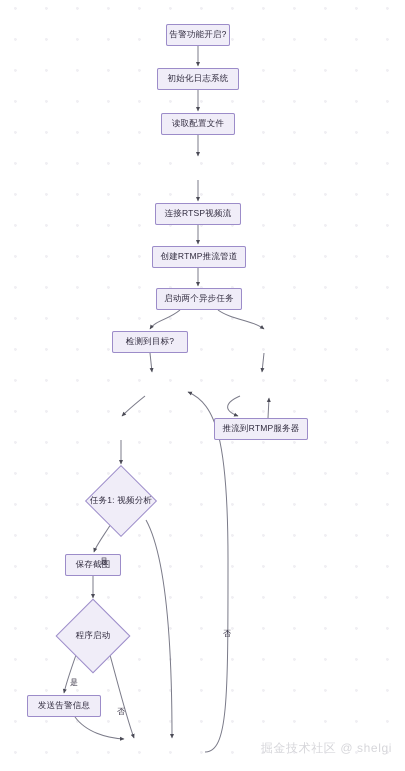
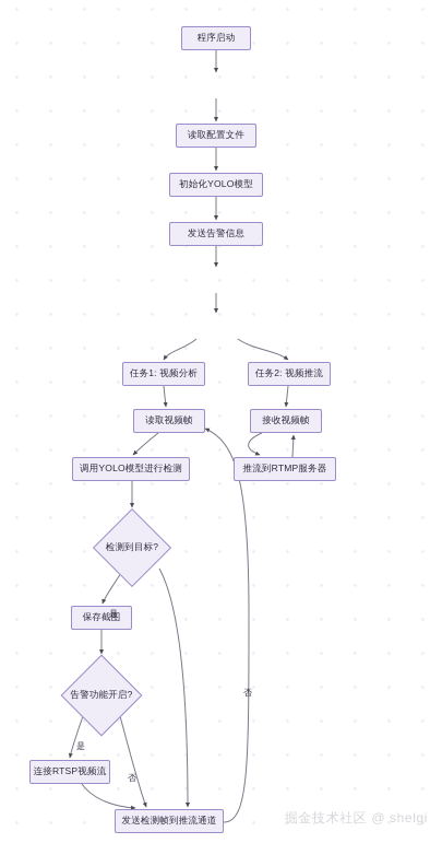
- 告警功能开启?
+ 程序启动
- 初始化日志系统
  读取配置文件
+ 初始化YOLO模型
- 连接RTSP视频流
+ 发送告警信息
- 创建RTMP推流管道
- 启动两个异步任务
- 检测到目标?
+ 任务1: 视频分析
+ 任务2: 视频推流
+ 读取视频帧
+ 接收视频帧
+ 调用YOLO模型进行检测
  推流到RTMP服务器
- 任务1: 视频分析
+ 检测到目标?
  保存截图
- 程序启动
+ 告警功能开启?
- 发送告警信息
+ 连接RTSP视频流
+ 发送检测帧到推流通道
  是
  否
  是
  否
  掘金技术社区 @ shelgi
